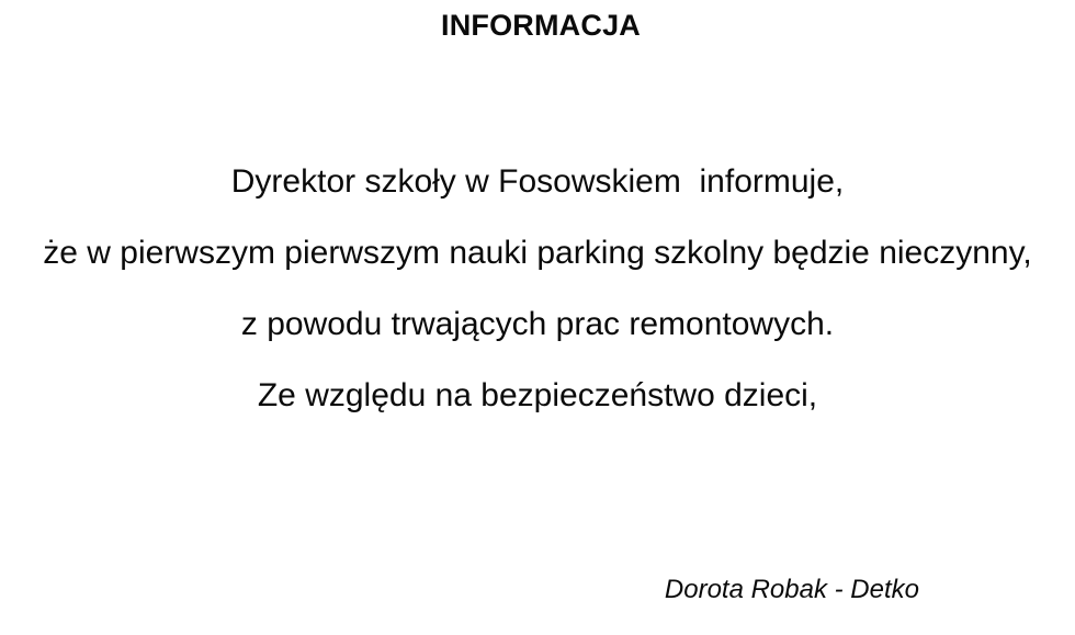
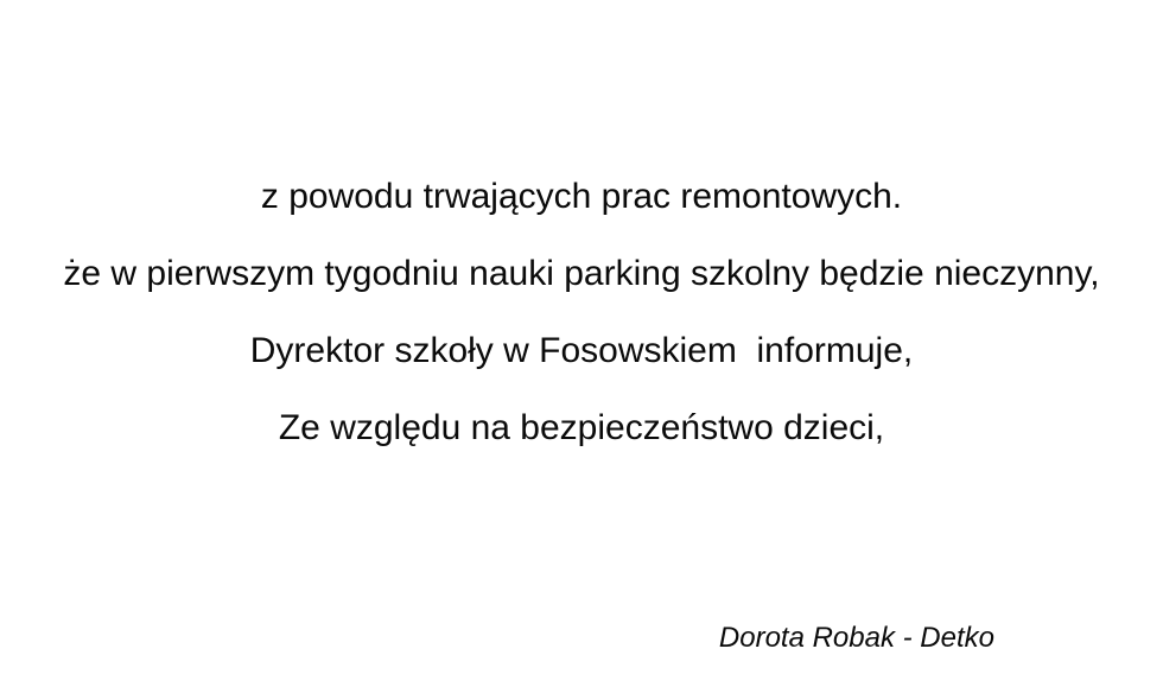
- INFORMACJA
- Dyrektor szkoły w Fosowskiem informuje,
+ z powodu trwających prac remontowych.
- że w pierwszym pierwszym nauki parking szkolny będzie nieczynny,
+ że w pierwszym tygodniu nauki parking szkolny będzie nieczynny,
- z powodu trwających prac remontowych.
+ Dyrektor szkoły w Fosowskiem informuje,
  Ze względu na bezpieczeństwo dzieci,
  Dorota Robak - Detko
